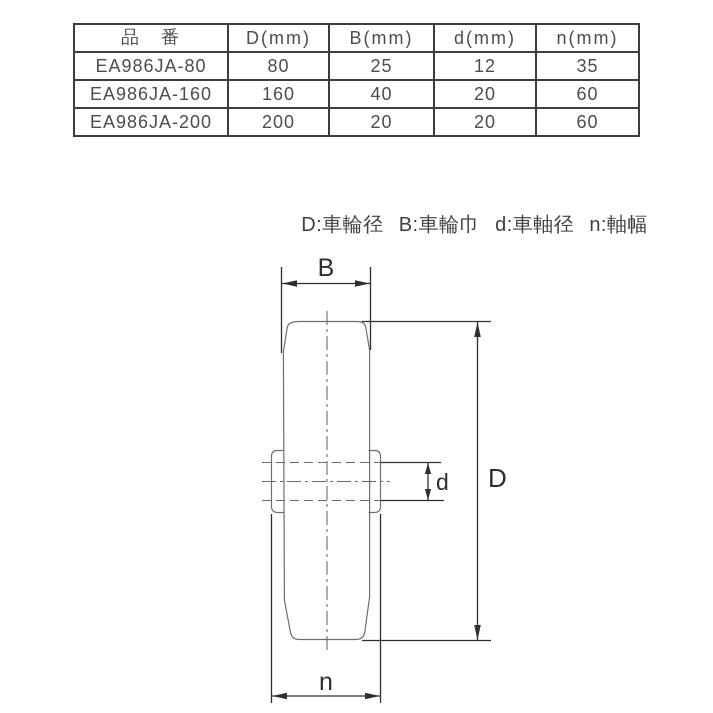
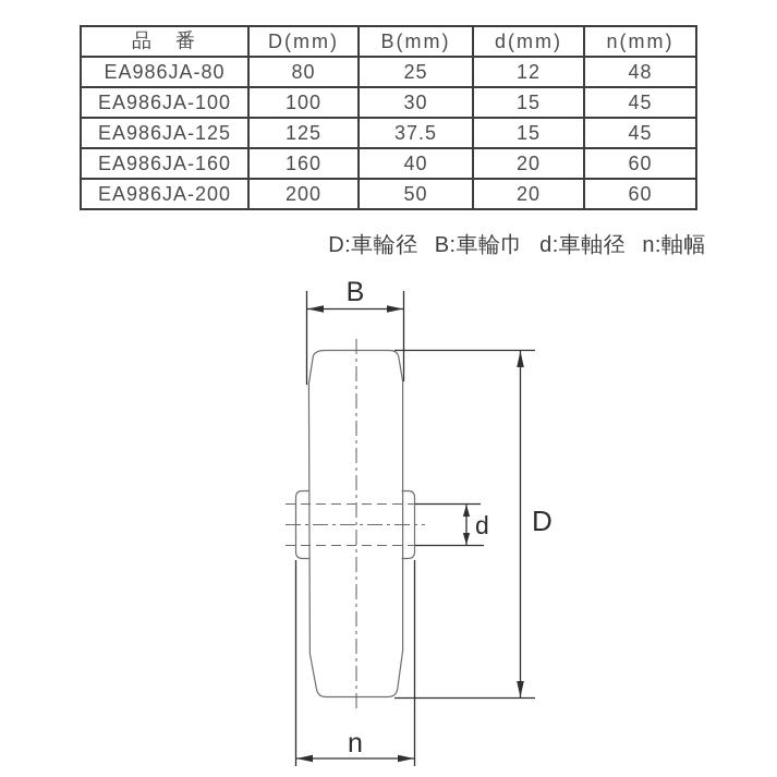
  品 番	D(mm)	B(mm)	d(mm)	n(mm)
- EA986JA-80	80	25	12	35
+ EA986JA-80	80	25	12	48
+ EA986JA-100	100	30	15	45
+ EA986JA-125	125	37.5	15	45
  EA986JA-160	160	40	20	60
- EA986JA-200	200	20	20	60
+ EA986JA-200	200	50	20	60
  D:車輪径
  B:車輪巾
  d:車軸径
  n:軸幅
  B
  D
  d
  n
